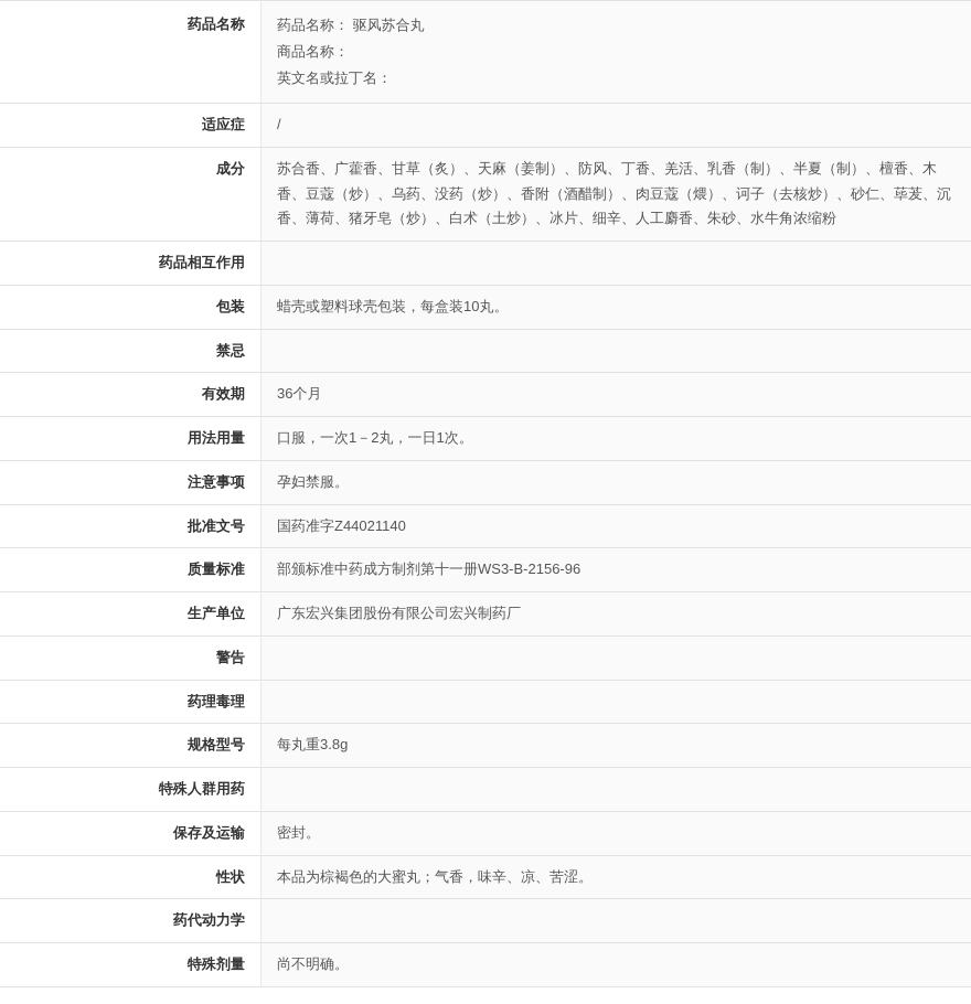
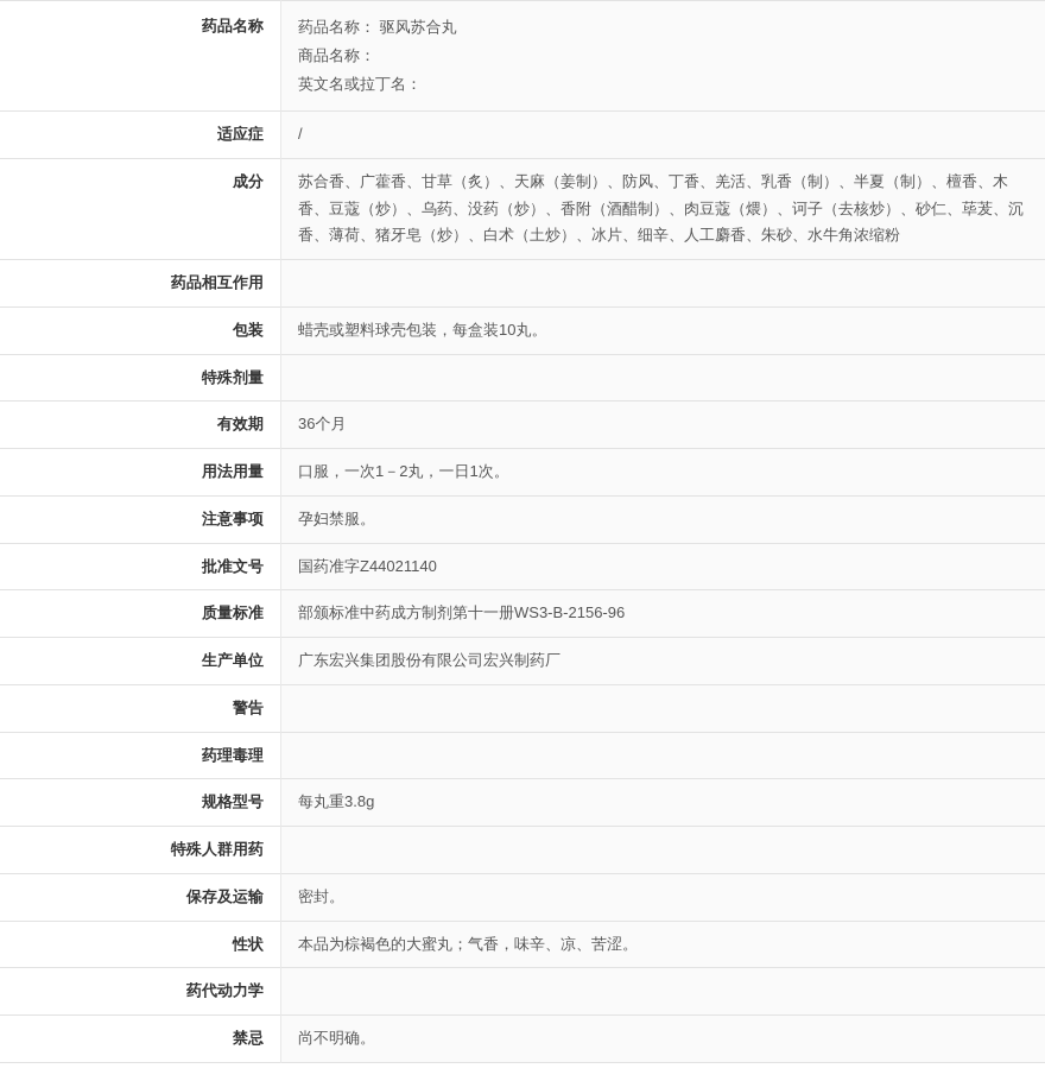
  药品名称	药品名称： 驱风苏合丸 商品名称： 英文名或拉丁名：
  适应症	/
  成分	苏合香、广藿香、甘草（炙）、天麻（姜制）、防风、丁香、羌活、乳香（制）、半夏（制）、檀香、木香、豆蔻（炒）、乌药、没药（炒）、香附（酒醋制）、肉豆蔻（煨）、诃子（去核炒）、砂仁、荜茇、沉香、薄荷、猪牙皂（炒）、白术（土炒）、冰片、细辛、人工麝香、朱砂、水牛角浓缩粉
  药品相互作用
  包装	蜡壳或塑料球壳包装，每盒装10丸。
- 禁忌
+ 特殊剂量
  有效期	36个月
  用法用量	口服，一次1－2丸，一日1次。
  注意事项	孕妇禁服。
  批准文号	国药准字Z44021140
  质量标准	部颁标准中药成方制剂第十一册WS3-B-2156-96
  生产单位	广东宏兴集团股份有限公司宏兴制药厂
  警告
  药理毒理
  规格型号	每丸重3.8g
  特殊人群用药
  保存及运输	密封。
  性状	本品为棕褐色的大蜜丸；气香，味辛、凉、苦涩。
  药代动力学
- 特殊剂量	尚不明确。
+ 禁忌	尚不明确。
